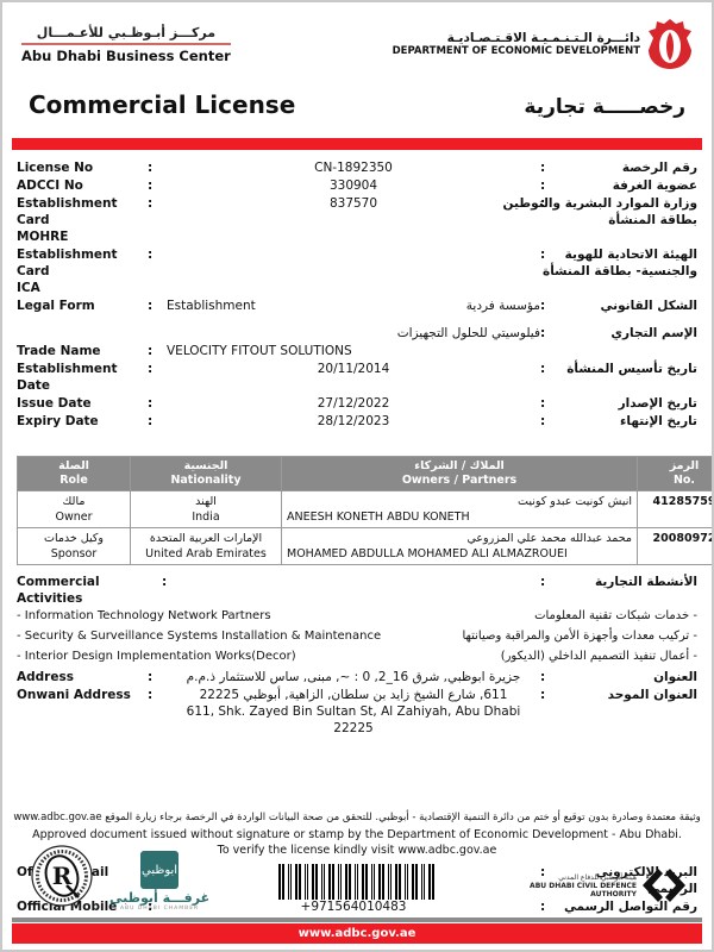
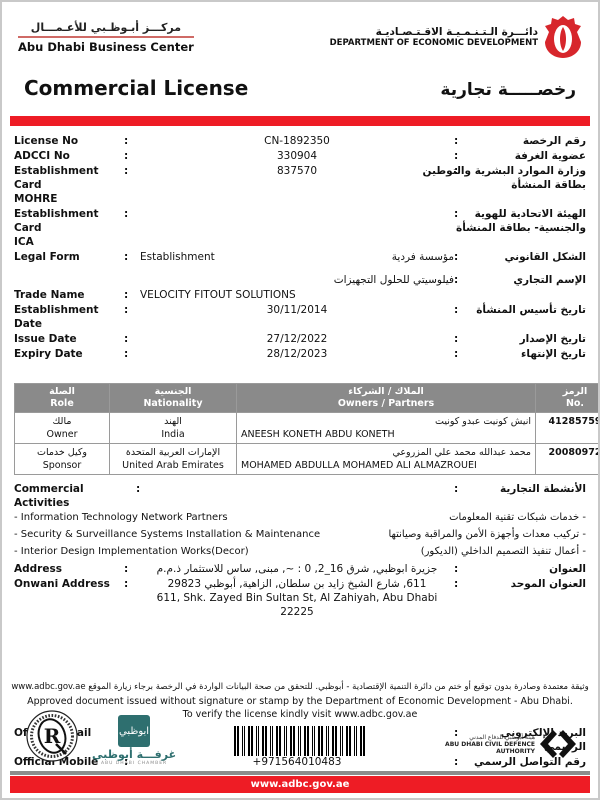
  مركـــز أبـوظـبي للأعـمـــال
  Abu Dhabi Business Center
  دائـــرة الـتـنـمـيـة الاقـتـصـاديـة
  DEPARTMENT OF ECONOMIC DEVELOPMENT
  Commercial License
  رخصـــــة تجارية
  License No
  :
  CN-1892350
  :
  رقم الرخصة
  ADCCI No
  :
  330904
  :
  عضوية الغرفة
  Establishment Card
  MOHRE
  :
  837570
  :
  وزارة الموارد البشرية والتوطين
  بطاقة المنشأة
  Establishment Card
  ICA
  :
  :
  الهيئة الاتحادية للهوية
  والجنسية- بطاقة المنشأة
  Legal Form
  :
  Establishment
  مؤسسة فردية
  :
  الشكل القانوني
  فيلوسيتي للحلول التجهيزات
  :
  الإسم التجاري
  Trade Name
  :
  VELOCITY FITOUT SOLUTIONS
  Establishment Date
  :
- 20/11/2014
+ 30/11/2014
  :
  تاريخ تأسيس المنشأة
  Issue Date
  :
  27/12/2022
  :
  تاريخ الإصدار
  Expiry Date
  :
  28/12/2023
  :
  تاريخ الإنتهاء
  الصلةRole	الجنسيةNationality	الملاك / الشركاءOwners / Partners	الرمزNo.
  مالكOwner	الهندIndia	انيش كونيت عبدو كونيتANEESH KONETH ABDU KONETH	41285759
  وكيل خدماتSponsor	الإمارات العربية المتحدةUnited Arab Emirates	محمد عبدالله محمد علي المزروعيMOHAMED ABDULLA MOHAMED ALI ALMAZROUEI	20080972
  Commercial Activities
  :
  :
  الأنشطة التجارية
  - Information Technology Network Partners
  - خدمات شبكات تقنية المعلومات
  - Security & Surveillance Systems Installation & Maintenance
  - تركيب معدات وأجهزة الأمن والمراقبة وصيانتها
  - Interior Design Implementation Works(Decor)
  - أعمال تنفيذ التصميم الداخلي (الديكور)
  Address
  :
  جزيرة ابوظبي, شرق 16_2, 0 : ~, مبنى, ساس للاستثمار ذ.م.م
  :
  العنوان
  Onwani Address
  :
- 611, شارع الشيخ زايد بن سلطان, الزاهية, أبوظبي 22225
+ 611, شارع الشيخ زايد بن سلطان, الزاهية, أبوظبي 29823
  611, Shk. Zayed Bin Sultan St, Al Zahiyah, Abu Dhabi 22225
  :
  العنوان الموحد
  وثيقة معتمدة وصادرة بدون توقيع أو ختم من دائرة التنمية الإقتصادية - أبوظبي. للتحقق من صحة البيانات الواردة في الرخصة برجاء زيارة الموقع www.adbc.gov.ae
  Approved document issued without signature or stamp by the Department of Economic Development - Abu Dhabi. To verify the license kindly visit www.adbc.gov.ae
  :
  البرلإلكتروني الرم
  Official Mobile
  :
  +971564010483
  :
  رقم التواصل الرسمي
  R
  ابوظبي
  غرفـــة أبوظبي
  www.adbc.gov.ae
